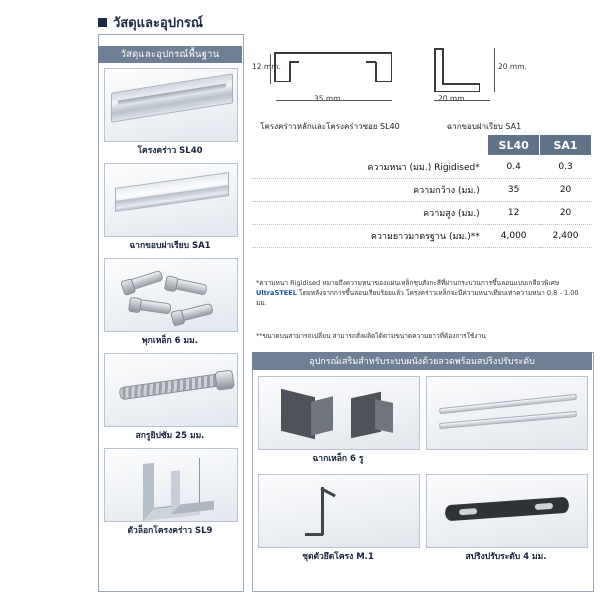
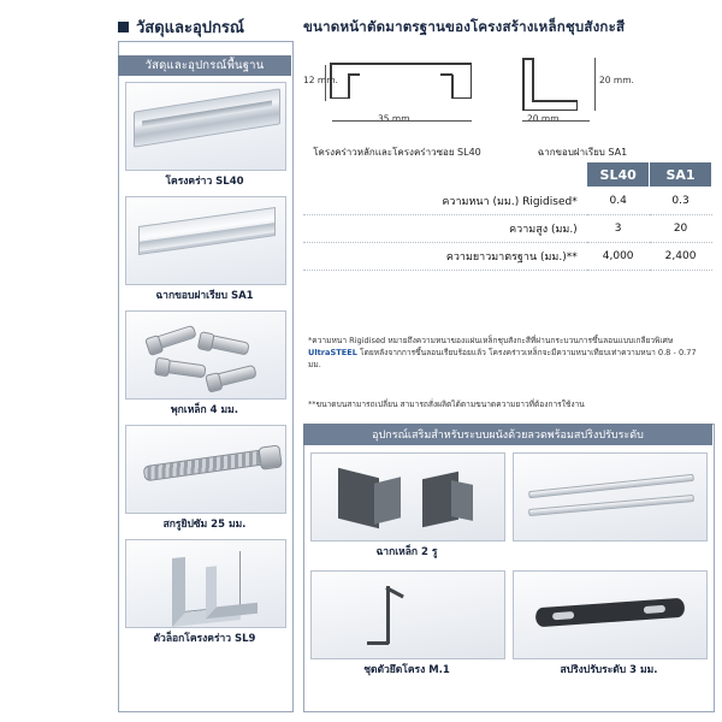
  วัสดุและอุปกรณ์
+ ขนาดหน้าตัดมาตรฐานของโครงสร้างเหล็กชุบสังกะสี
  วัสดุและอุปกรณ์พื้นฐาน
  โครงคร่าว SL40
  ฉากขอบฝาเรียบ SA1
- พุกเหล็ก 6 มม.
+ พุกเหล็ก 4 มม.
  สกรูยิปซัม 25 มม.
  ตัวล็อกโครงคร่าว SL9
  12 mm.
  35 mm.
  20 mm.
  20 mm.
  โครงคร่าวหลักและโครงคร่าวซอย SL40
  ฉากขอบฝาเรียบ SA1
  	SL40	SA1
  ความหนา (มม.) Rigidised*	0.4	0.3
- ความกว้าง (มม.)	35	20
- ความสูง (มม.)	12	20
+ ความสูง (มม.)	3	20
  ความยาวมาตรฐาน (มม.)**	4,000	2,400
- *ความหนา Rigidised หมายถึงความหนาของแผ่นเหล็กชุบสังกะสีที่ผ่านกระบวนการขึ้นลอนแบบเกลียวพิเศษ UltraSTEEL โดยหลังจากการขึ้นลอนเรียบร้อยแล้ว โครงคร่าวเหล็กจะมีความหนาเทียบเท่าความหนา 0.8 - 1.00 มม.
+ *ความหนา Rigidised หมายถึงความหนาของแผ่นเหล็กชุบสังกะสีที่ผ่านกระบวนการขึ้นลอนแบบเกลียวพิเศษ UltraSTEEL โดยหลังจากการขึ้นลอนเรียบร้อยแล้ว โครงคร่าวเหล็กจะมีความหนาเทียบเท่าความหนา 0.8 - 0.77 มม.
  **ขนาดบนสามารถเปลี่ยน สามารถสั่งผลิตได้ตามขนาดความยาวที่ต้องการใช้งาน
  อุปกรณ์เสริมสำหรับระบบผนังด้วยลวดพร้อมสปริงปรับระดับ
- ฉากเหล็ก 6 รู
+ ฉากเหล็ก 2 รู
  ชุดตัวยึดโครง M.1
- สปริงปรับระดับ 4 มม.
+ สปริงปรับระดับ 3 มม.
